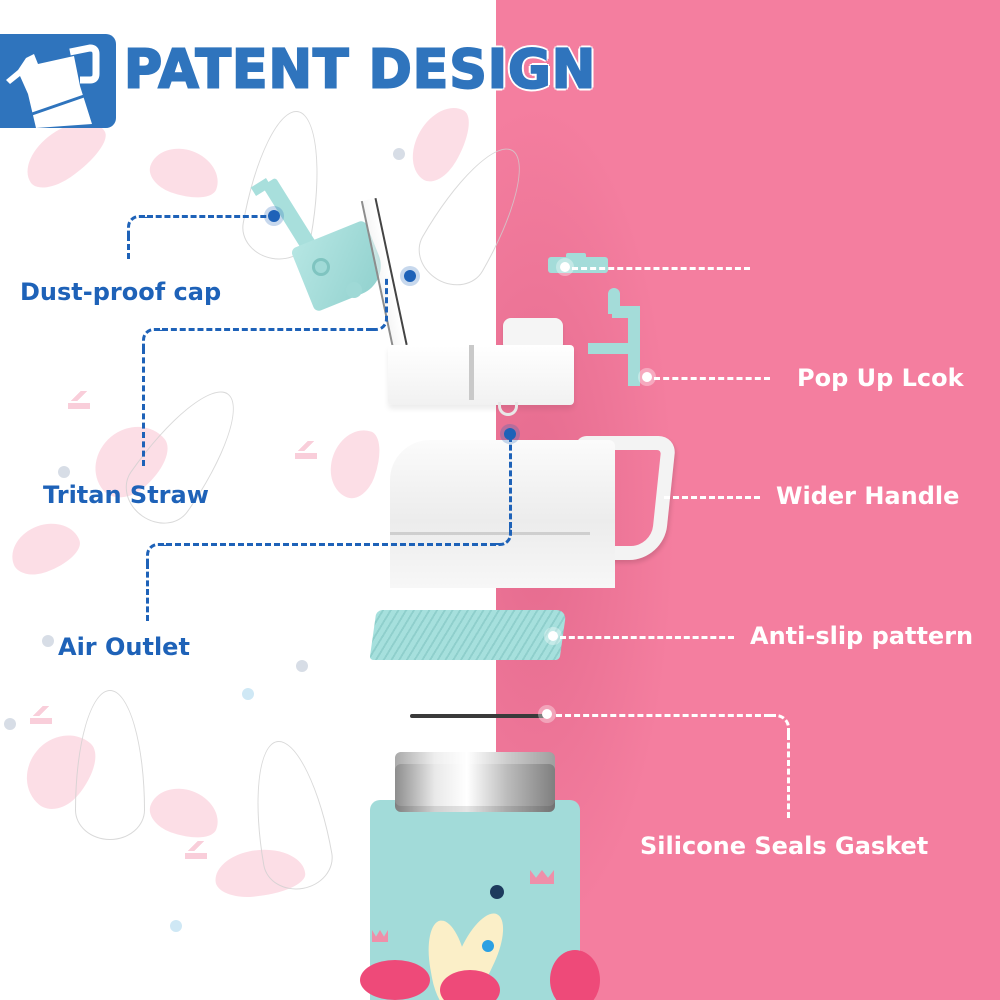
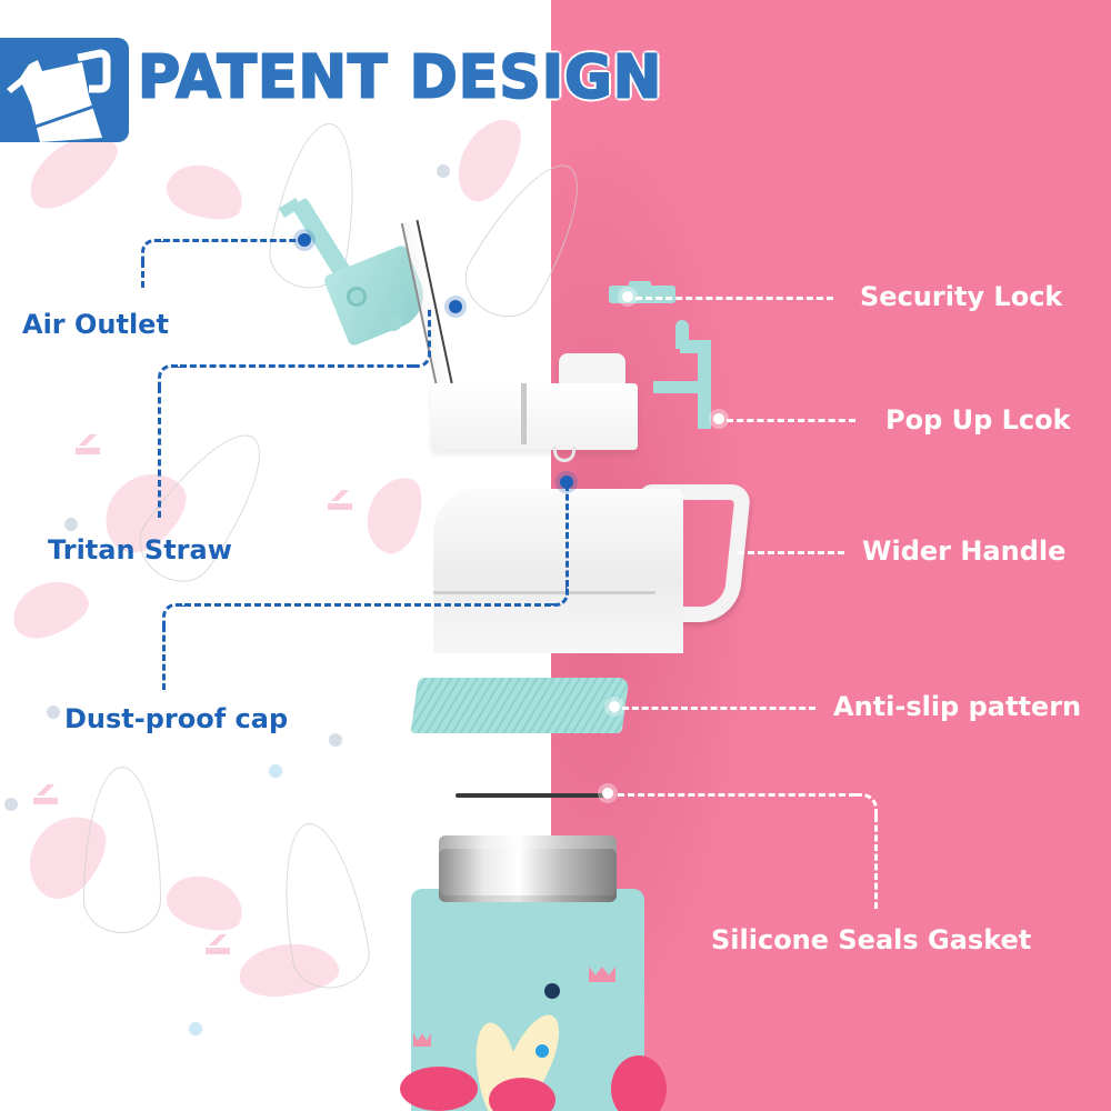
  PATENT DESIGN
- Dust-proof cap
+ Air Outlet
  Tritan Straw
- Air Outlet
+ Dust-proof cap
+ Security Lock
  Pop Up Lcok
  Wider Handle
  Anti-slip pattern
  Silicone Seals Gasket
